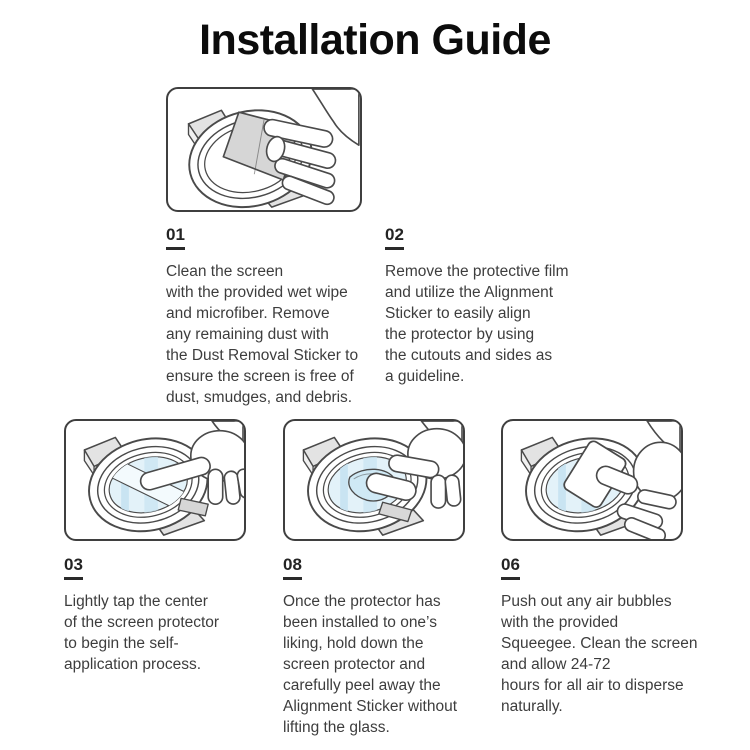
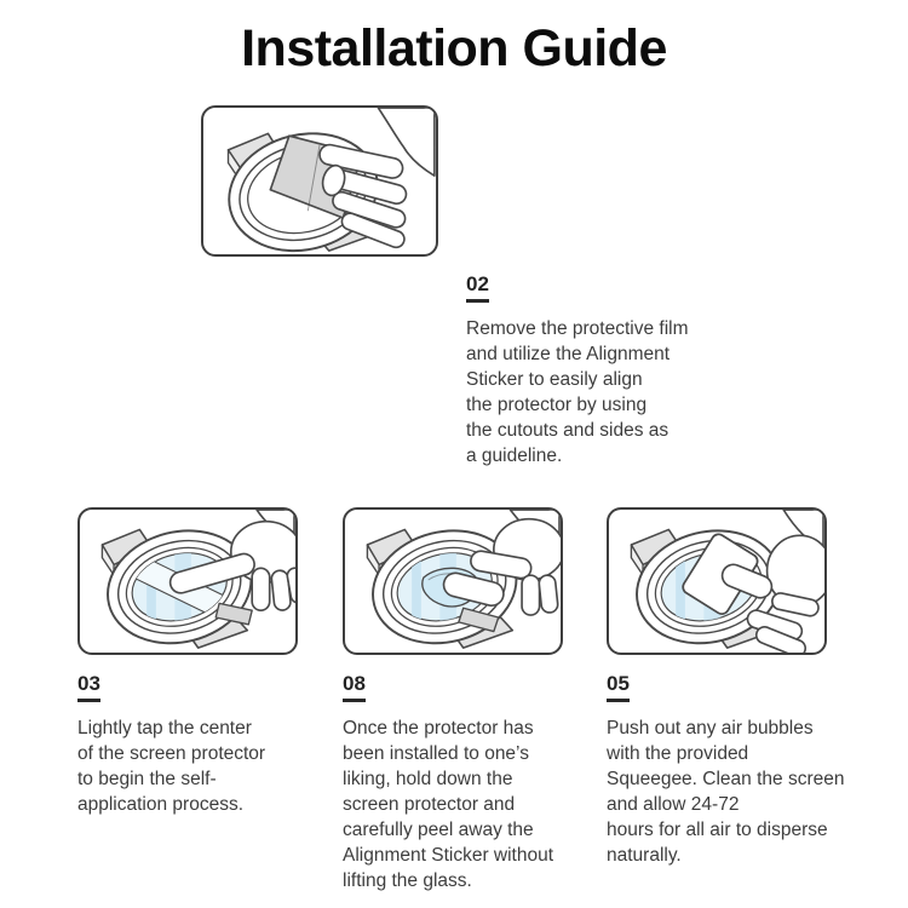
  Installation Guide
- 01
- Clean the screen
- with the provided wet wipe
- and microfiber. Remove
- any remaining dust with
- the Dust Removal Sticker to
- ensure the screen is free of
- dust, smudges, and debris.
  02
  Remove the protective film
  and utilize the Alignment
  Sticker to easily align
  the protector by using
  the cutouts and sides as
  a guideline.
  03
  Lightly tap the center
  of the screen protector
  to begin the self-
  application process.
  08
  Once the protector has
  been installed to one’s
  liking, hold down the
  screen protector and
  carefully peel away the
  Alignment Sticker without
  lifting the glass.
- 06
+ 05
  Push out any air bubbles
  with the provided
  Squeegee. Clean the screen
  and allow 24-72
  hours for all air to disperse
  naturally.
